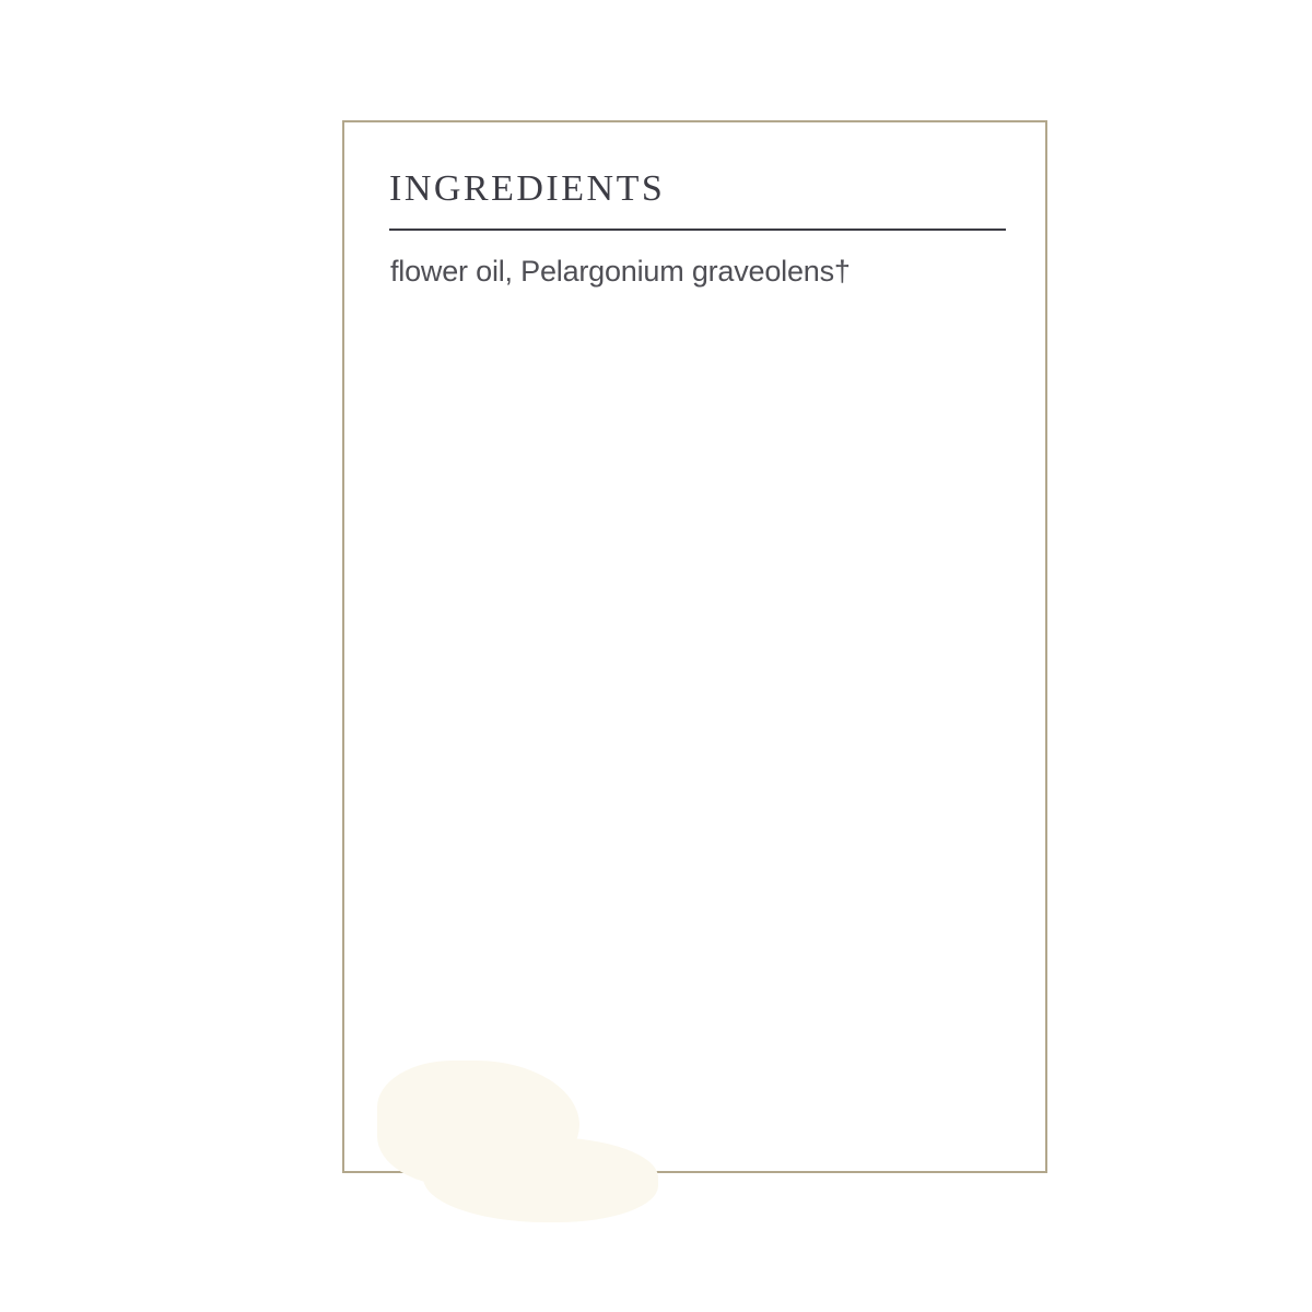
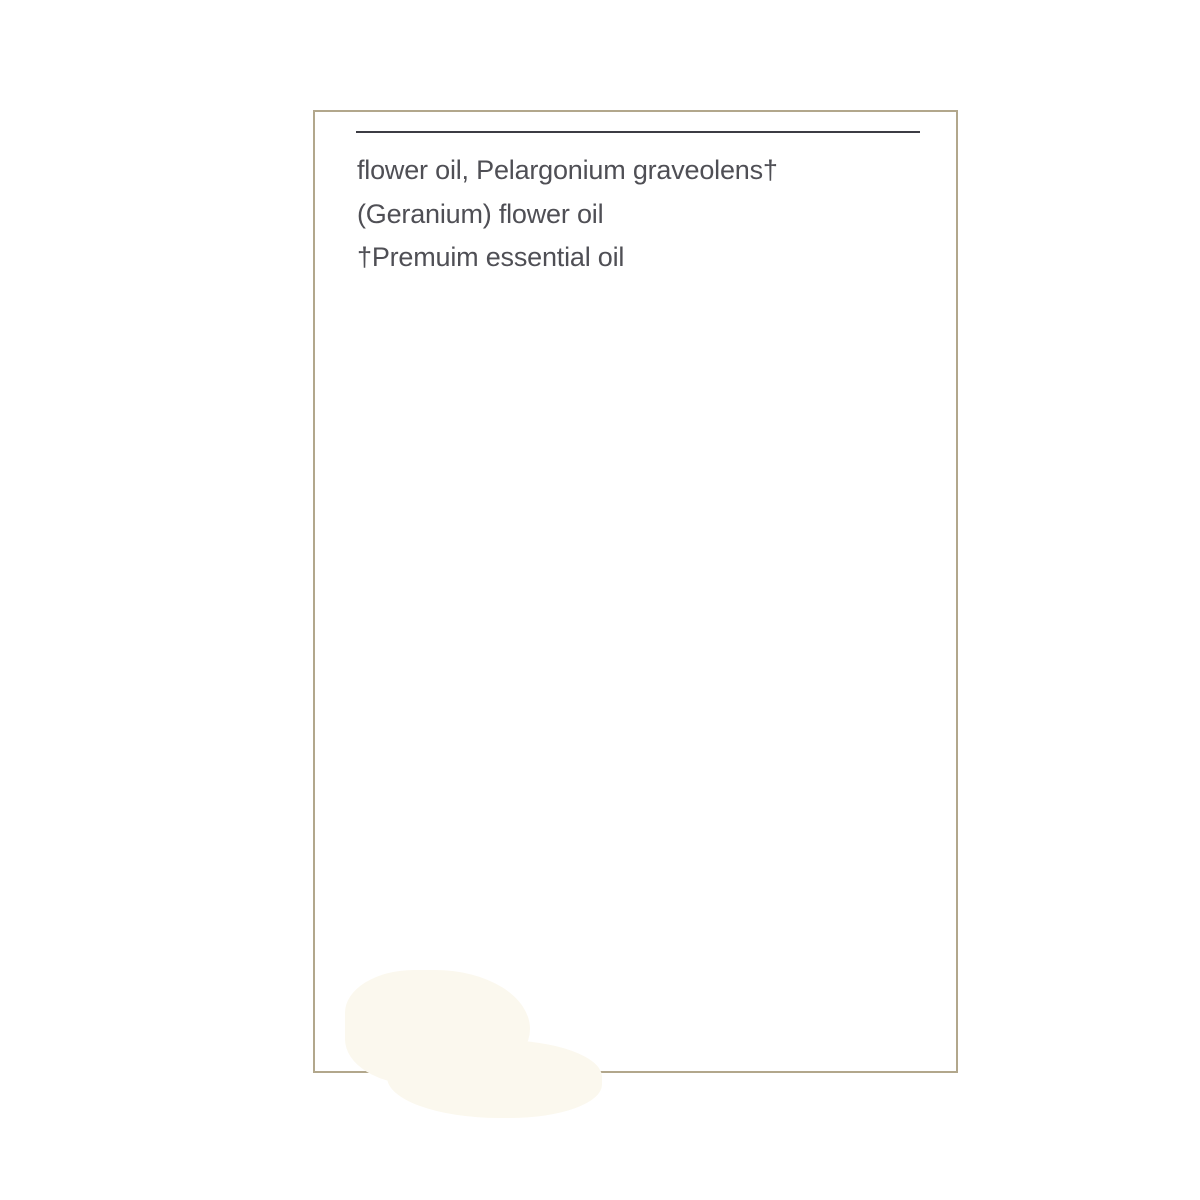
- INGREDIENTS
  flower oil, Pelargonium graveolens†
+ (Geranium) flower oil
+ †Premuim essential oil
